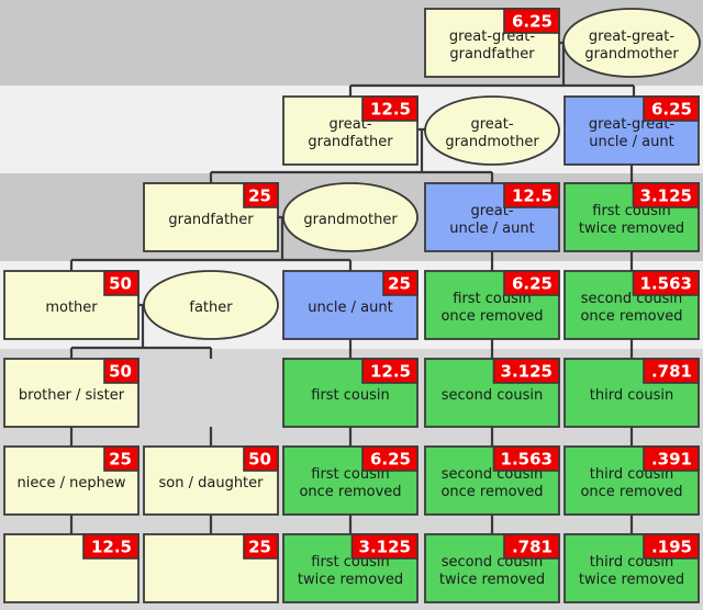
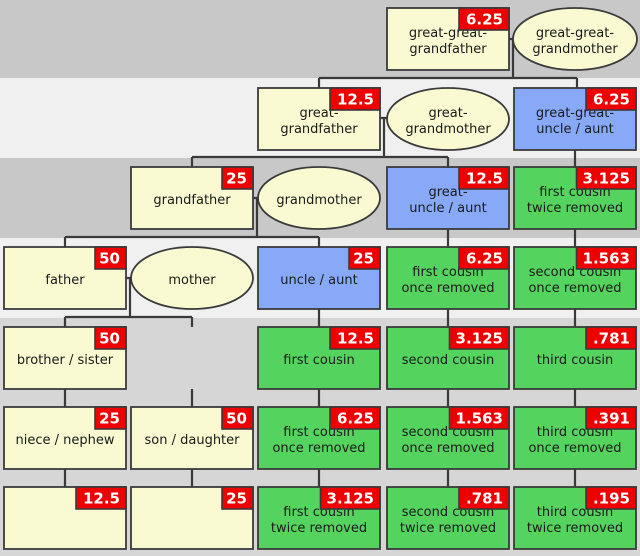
  great-great- grandfather
  6.25
  great-great- grandmother
  great- grandfather
  12.5
  great- grandmother
  great-great- uncle / aunt
  6.25
  grandfather
  25
  grandmother
  great- uncle / aunt
  12.5
  first cousin twice removed
  3.125
- mother
+ father
  50
- father
+ mother
  uncle / aunt
  25
  first cousin once removed
  6.25
  second cousin once removed
  1.563
  brother / sister
  50
  first cousin
  12.5
  second cousin
  3.125
  third cousin
  .781
  niece / nephew
  25
  son / daughter
  50
  first cousin once removed
  6.25
  second cousin once removed
  1.563
  third cousin once removed
  .391
  12.5
  25
  first cousin twice removed
  3.125
  second cousin twice removed
  .781
  third cousin twice removed
  .195
